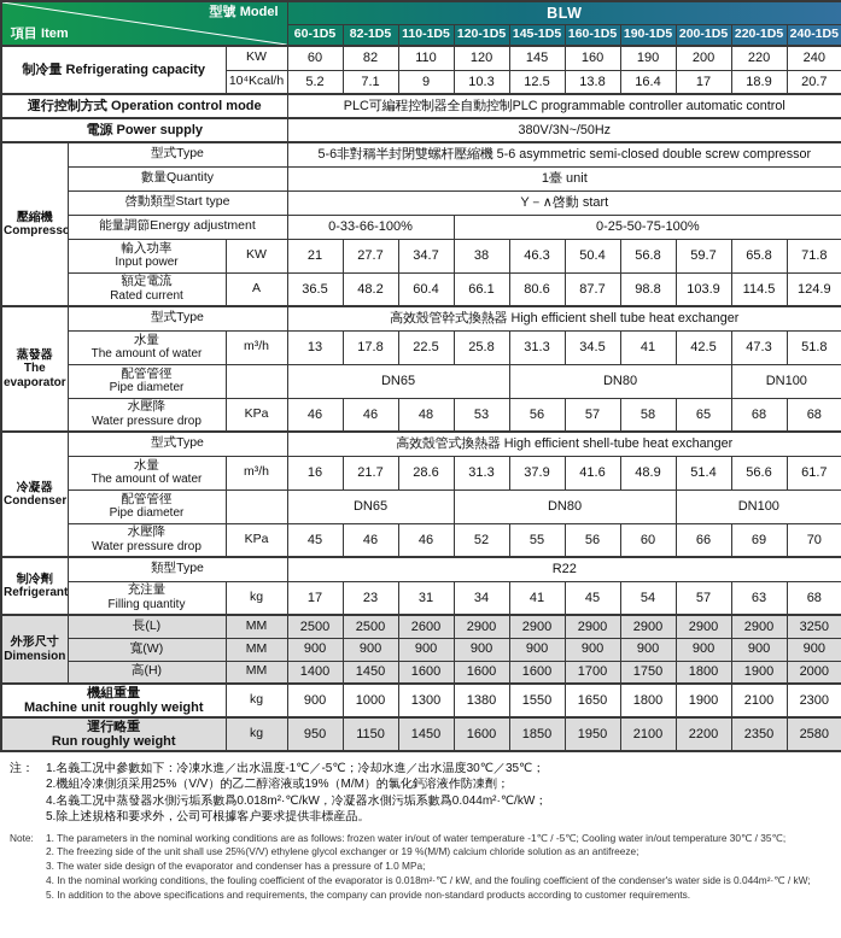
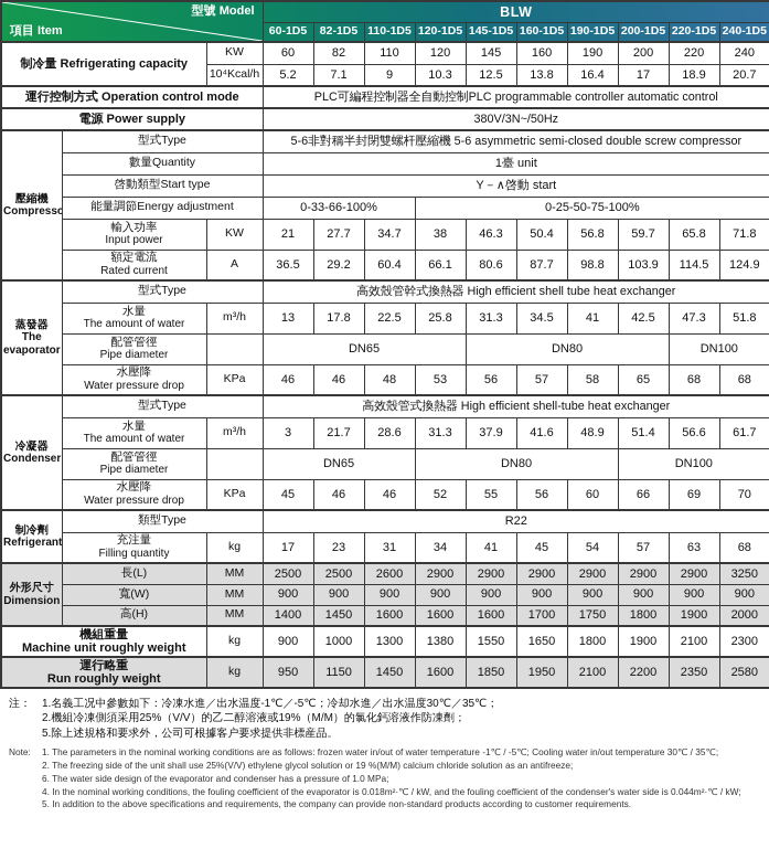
  型號 Model 項目 Item	BLW
  60-1D5	82-1D5	110-1D5	120-1D5	145-1D5	160-1D5	190-1D5	200-1D5	220-1D5	240-1D5
  制冷量 Refrigerating capacity	KW	60	82	110	120	145	160	190	200	220	240
  10⁴Kcal/h	5.2	7.1	9	10.3	12.5	13.8	16.4	17	18.9	20.7
  運行控制方式 Operation control mode	PLC可編程控制器全自動控制PLC programmable controller automatic control
  電源 Power supply	380V/3N~/50Hz
  壓縮機 Compresso	型式Type	5-6非對稱半封閉雙螺杆壓縮機 5-6 asymmetric semi-closed double screw compressor
  數量Quantity	1臺 unit
  啓動類型Start type	Y－∧啓動 start
  能量調節Energy adjustment	0-33-66-100%	0-25-50-75-100%
  輸入功率 Input power	KW	21	27.7	34.7	38	46.3	50.4	56.8	59.7	65.8	71.8
- 額定電流 Rated current	A	36.5	48.2	60.4	66.1	80.6	87.7	98.8	103.9	114.5	124.9
+ 額定電流 Rated current	A	36.5	29.2	60.4	66.1	80.6	87.7	98.8	103.9	114.5	124.9
  蒸發器 The evaporator	型式Type	高效殼管幹式換熱器 High efficient shell tube heat exchanger
  水量 The amount of water	m³/h	13	17.8	22.5	25.8	31.3	34.5	41	42.5	47.3	51.8
  配管管徑 Pipe diameter		DN65	DN80	DN100
  水壓降 Water pressure drop	KPa	46	46	48	53	56	57	58	65	68	68
  冷凝器 Condenser	型式Type	高效殼管式換熱器 High efficient shell-tube heat exchanger
- 水量 The amount of water	m³/h	16	21.7	28.6	31.3	37.9	41.6	48.9	51.4	56.6	61.7
+ 水量 The amount of water	m³/h	3	21.7	28.6	31.3	37.9	41.6	48.9	51.4	56.6	61.7
  配管管徑 Pipe diameter		DN65	DN80	DN100
  水壓降 Water pressure drop	KPa	45	46	46	52	55	56	60	66	69	70
  制冷劑 Refrigerant	類型Type	R22
  充注量 Filling quantity	kg	17	23	31	34	41	45	54	57	63	68
  外形尺寸 Dimension	長(L)	MM	2500	2500	2600	2900	2900	2900	2900	2900	2900	3250
  寬(W)	MM	900	900	900	900	900	900	900	900	900	900
  高(H)	MM	1400	1450	1600	1600	1600	1700	1750	1800	1900	2000
  機組重量 Machine unit roughly weight	kg	900	1000	1300	1380	1550	1650	1800	1900	2100	2300
  運行略重 Run roughly weight	kg	950	1150	1450	1600	1850	1950	2100	2200	2350	2580
  注：
  1.名義工况中參數如下：冷凍水進／出水温度-1℃／-5℃；冷却水進／出水温度30℃／35℃；
  2.機組冷凍側須采用25%（V/V）的乙二醇溶液或19%（M/M）的氯化鈣溶液作防凍劑；
- 4.名義工况中蒸發器水側污垢系數爲0.018m²·℃/kW，冷凝器水側污垢系數爲0.044m²·℃/kW；
  5.除上述規格和要求外，公司可根據客户要求提供非標産品。
  Note:
  1. The parameters in the nominal working conditions are as follows: frozen water in/out of water temperature -1℃ / -5℃; Cooling water in/out temperature 30℃ / 35℃;
- 2. The freezing side of the unit shall use 25%(V/V) ethylene glycol exchanger or 19 %(M/M) calcium chloride solution as an antifreeze;
+ 2. The freezing side of the unit shall use 25%(V/V) ethylene glycol solution or 19 %(M/M) calcium chloride solution as an antifreeze;
- 3. The water side design of the evaporator and condenser has a pressure of 1.0 MPa;
+ 6. The water side design of the evaporator and condenser has a pressure of 1.0 MPa;
  4. In the nominal working conditions, the fouling coefficient of the evaporator is 0.018m²·℃ / kW, and the fouling coefficient of the condenser's water side is 0.044m²·℃ / kW;
  5. In addition to the above specifications and requirements, the company can provide non-standard products according to customer requirements.
